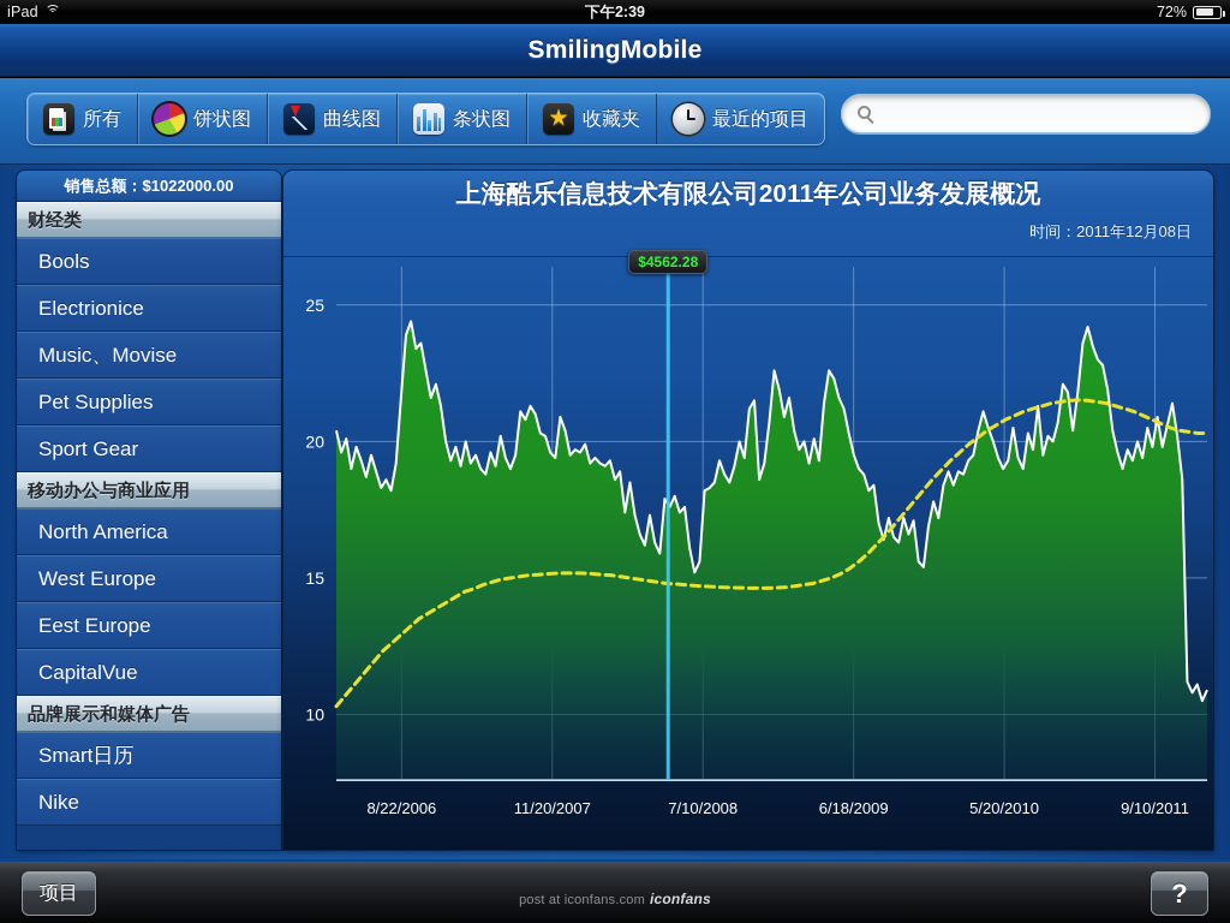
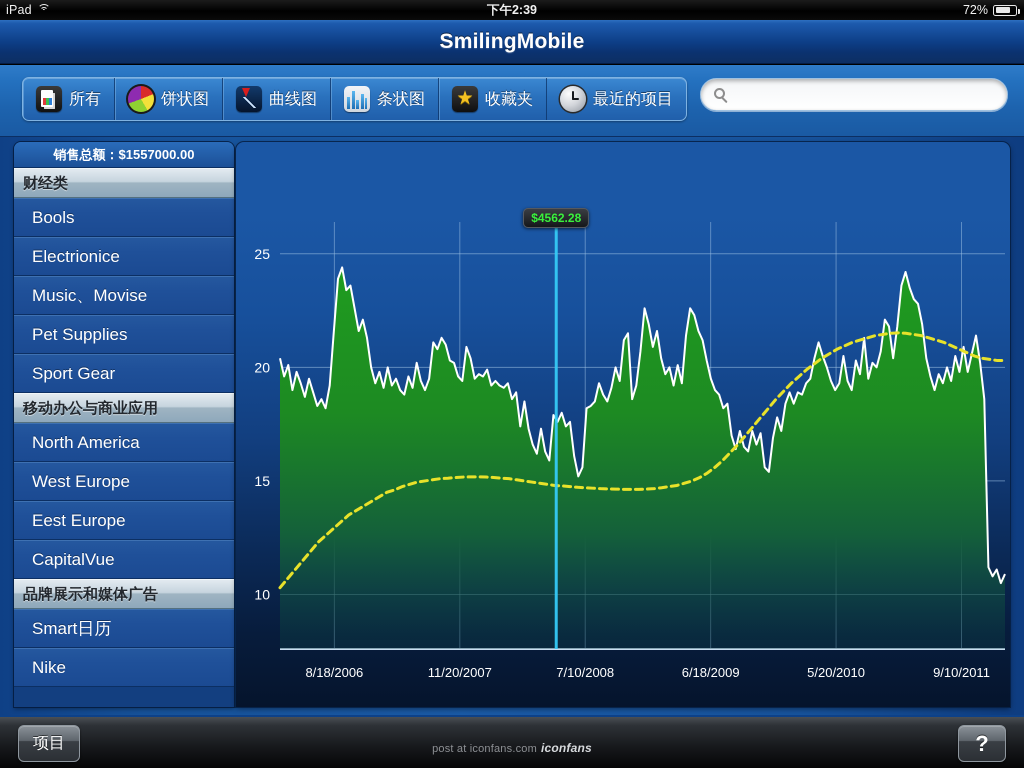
  iPad
  下午2:39
  72%
  SmilingMobile
  所有
  饼状图
  曲线图
  条状图
  收藏夹
  最近的项目
- 销售总额：$1022000.00
+ 销售总额：$1557000.00
  财经类
  Bools
  Electrionice
  Music、Movise
  Pet Supplies
  Sport Gear
  移动办公与商业应用
  North America
  West Europe
  Eest Europe
  CapitalVue
  品牌展示和媒体广告
  Smart日历
  Nike
- 上海酷乐信息技术有限公司2011年公司业务发展概况
- 时间：2011年12月08日
  $4562.28
  10
  15
  20
  25
- 8/22/2006
+ 8/18/2006
  11/20/2007
  7/10/2008
  6/18/2009
  5/20/2010
  9/10/2011
  项目
  post at iconfans.com iconfans
  ?
